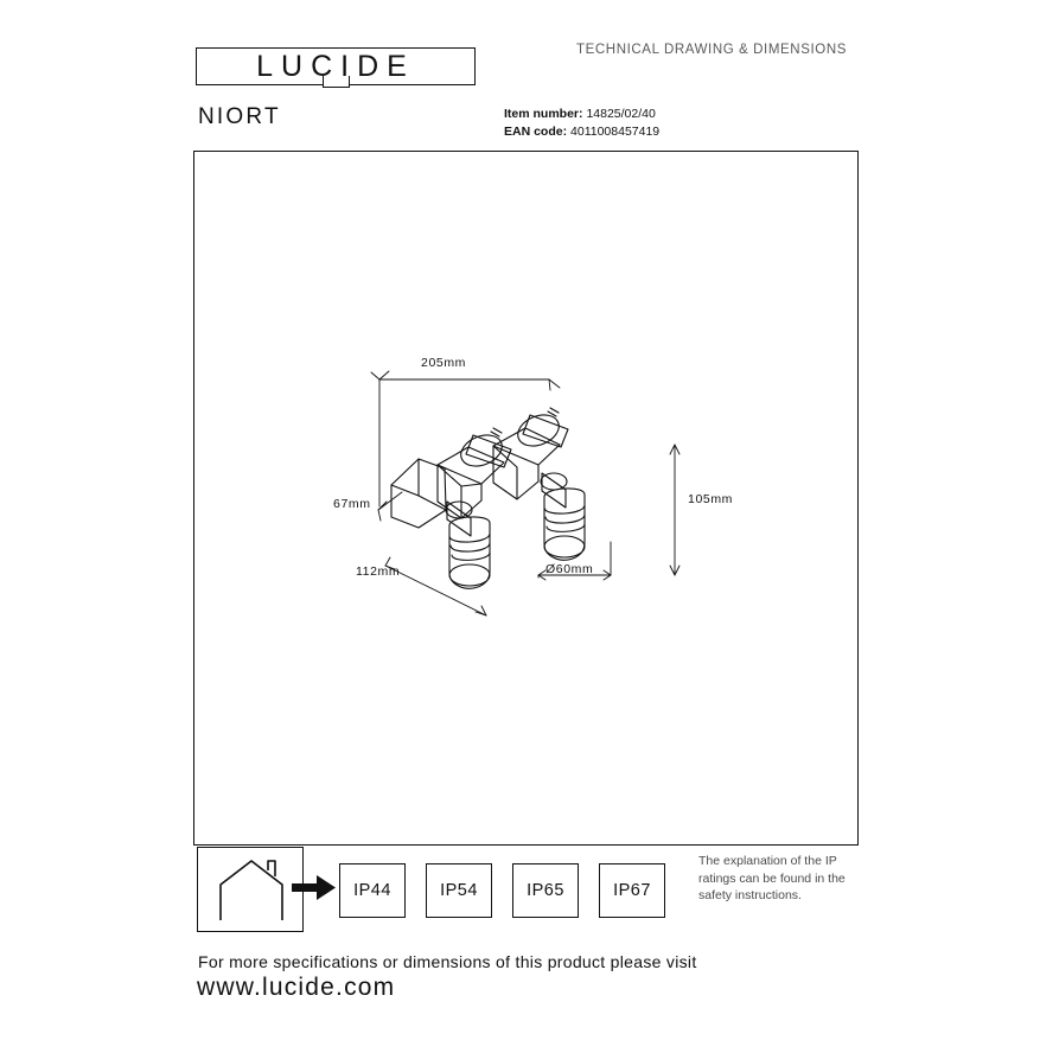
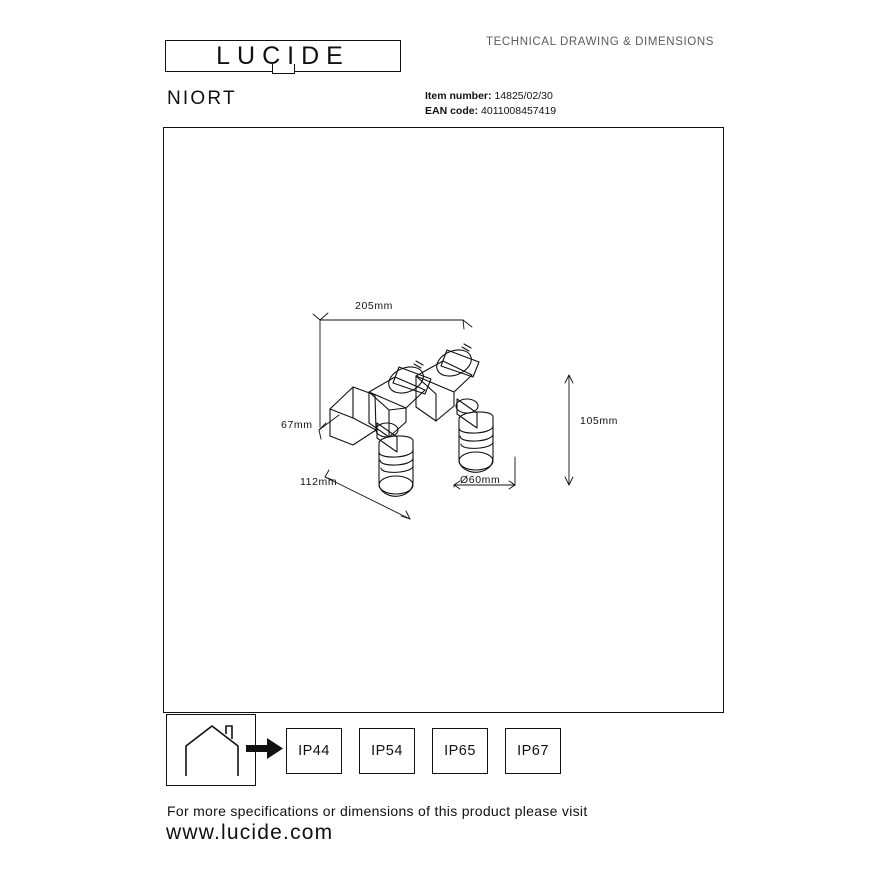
  LUCIDE
  TECHNICAL DRAWING & DIMENSIONS
  NIORT
- Item number: 14825/02/40
+ Item number: 14825/02/30
  EAN code: 4011008457419
  205mm
  67mm
  112mm
  105mm
  Ø60mm
  IP44
  IP54
  IP65
  IP67
- The explanation of the IP ratings can be found in the safety instructions.
  For more specifications or dimensions of this product please visit
  www.lucide.com
